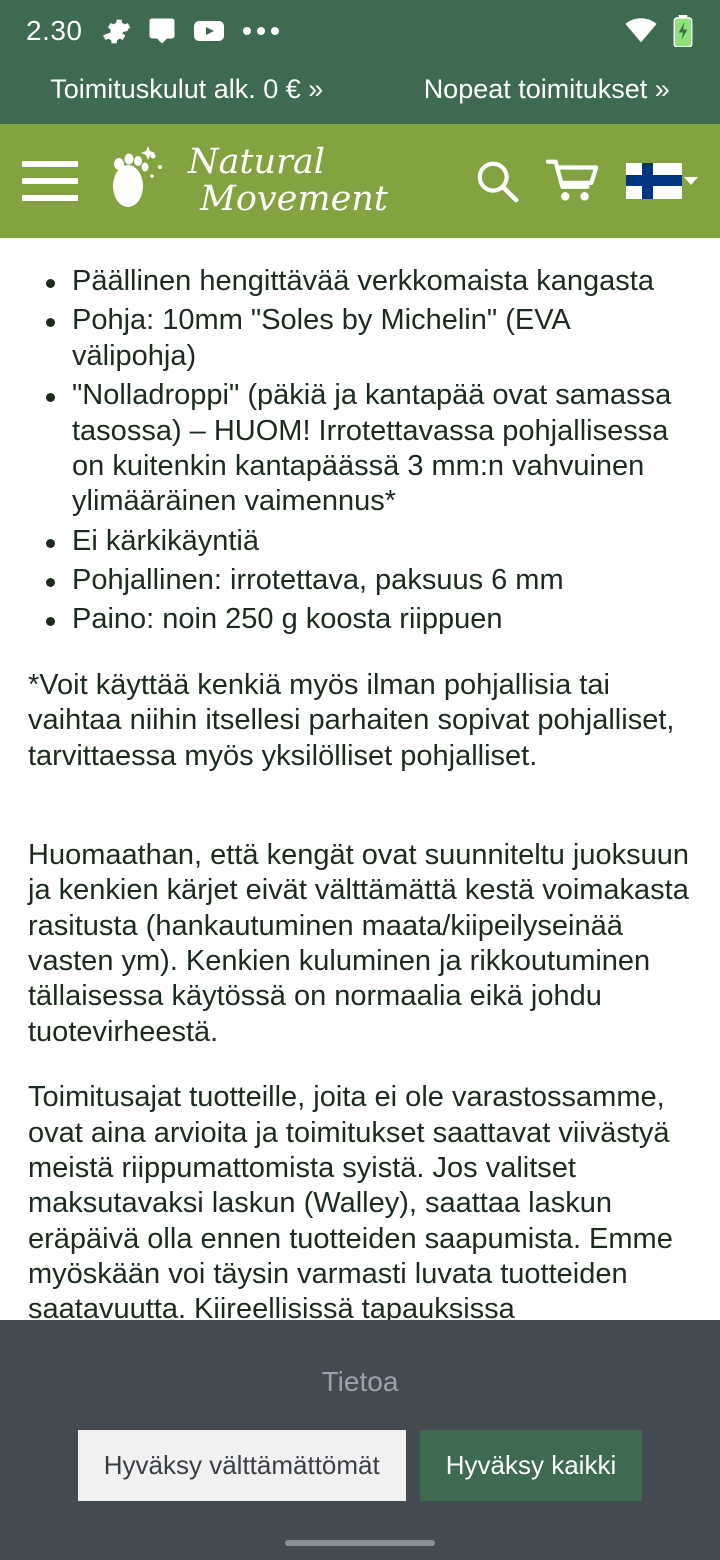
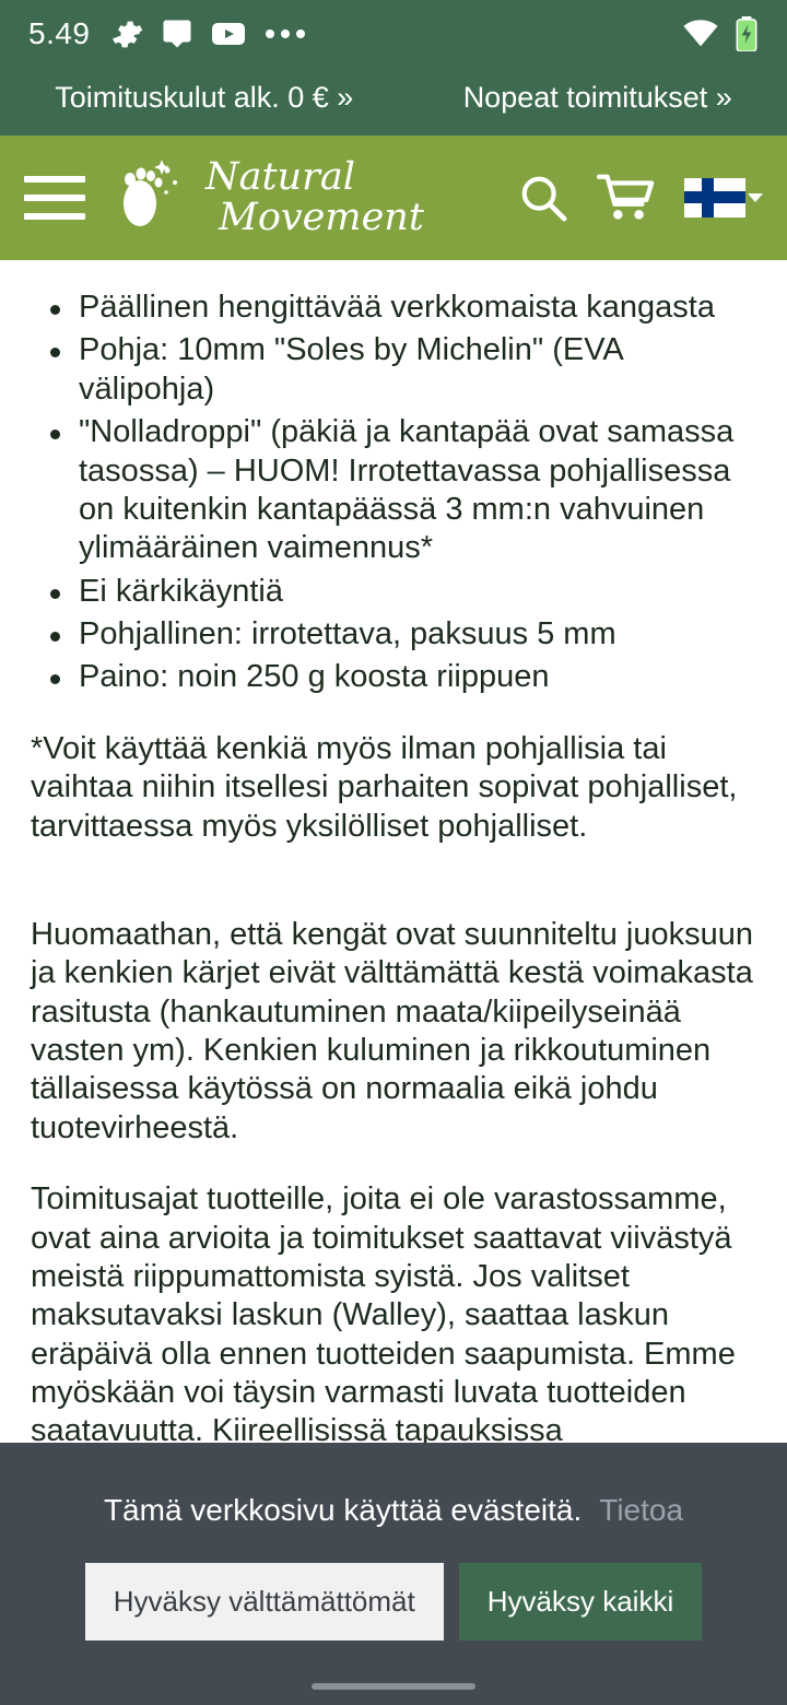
- 2.30
+ 5.49
  Toimituskulut alk. 0 € »
  Nopeat toimitukset »
  Natural
  Movement
  Päällinen hengittävää verkkomaista kangasta
  Pohja: 10mm "Soles by Michelin" (EVA välipohja)
  "Nolladroppi" (päkiä ja kantapää ovat samassa tasossa) – HUOM! Irrotettavassa pohjallisessa on kuitenkin kantapäässä 3 mm:n vahvuinen ylimääräinen vaimennus*
  Ei kärkikäyntiä
- Pohjallinen: irrotettava, paksuus 6 mm
+ Pohjallinen: irrotettava, paksuus 5 mm
  Paino: noin 250 g koosta riippuen
  *Voit käyttää kenkiä myös ilman pohjallisia tai vaihtaa niihin itsellesi parhaiten sopivat pohjalliset, tarvittaessa myös yksilölliset pohjalliset.
  Huomaathan, että kengät ovat suunniteltu juoksuun ja kenkien kärjet eivät välttämättä kestä voimakasta rasitusta (hankautuminen maata/kiipeilyseinää vasten ym). Kenkien kuluminen ja rikkoutuminen tällaisessa käytössä on normaalia eikä johdu tuotevirheestä.
  Toimitusajat tuotteille, joita ei ole varastossamme, ovat aina arvioita ja toimitukset saattavat viivästyä meistä riippumattomista syistä. Jos valitset maksutavaksi laskun (Walley), saattaa laskun eräpäivä olla ennen tuotteiden saapumista. Emme myöskään voi täysin varmasti luvata tuotteiden saatavuutta. Kiireellisissä tapauksissa
+ Tämä verkkosivu käyttää evästeitä.
  Tietoa
  Hyväksy välttämättömät
  Hyväksy kaikki
